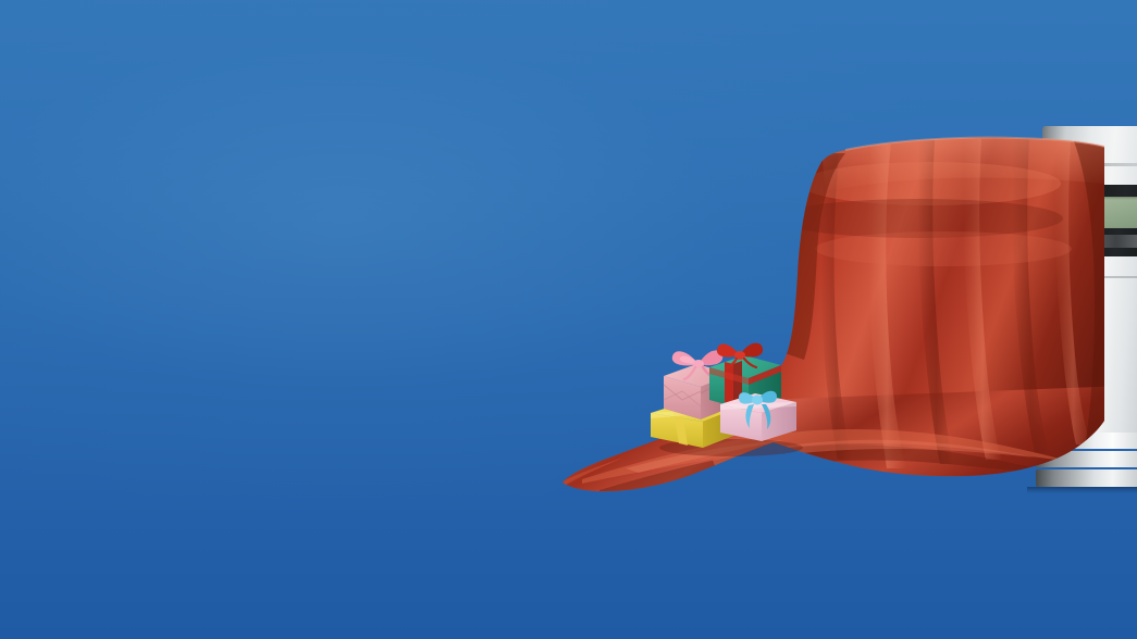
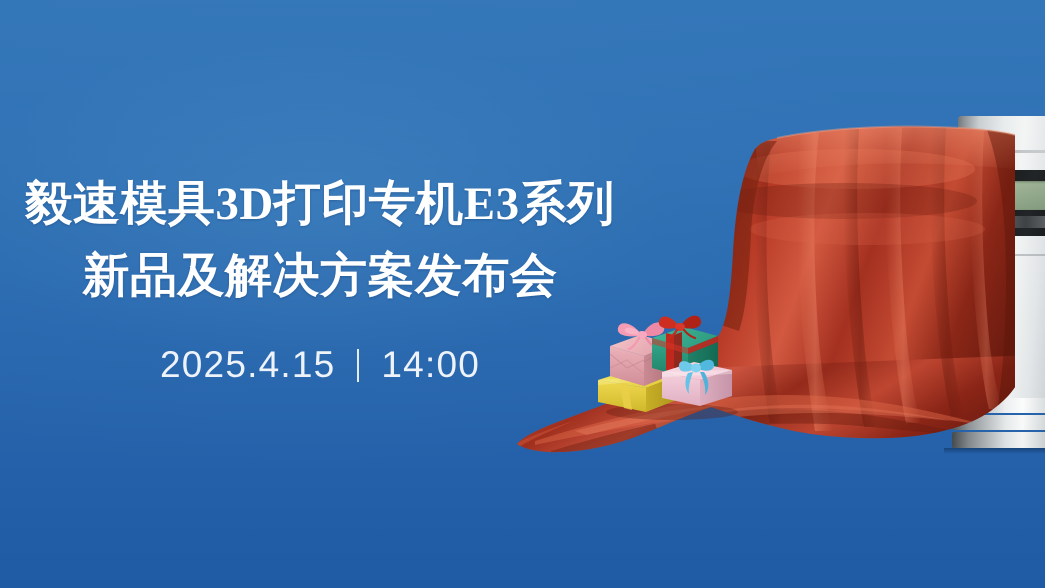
+ 毅速模具3D打印专机E3系列
+ 新品及解决方案发布会
+ 2025.4.15
+ 14:00
